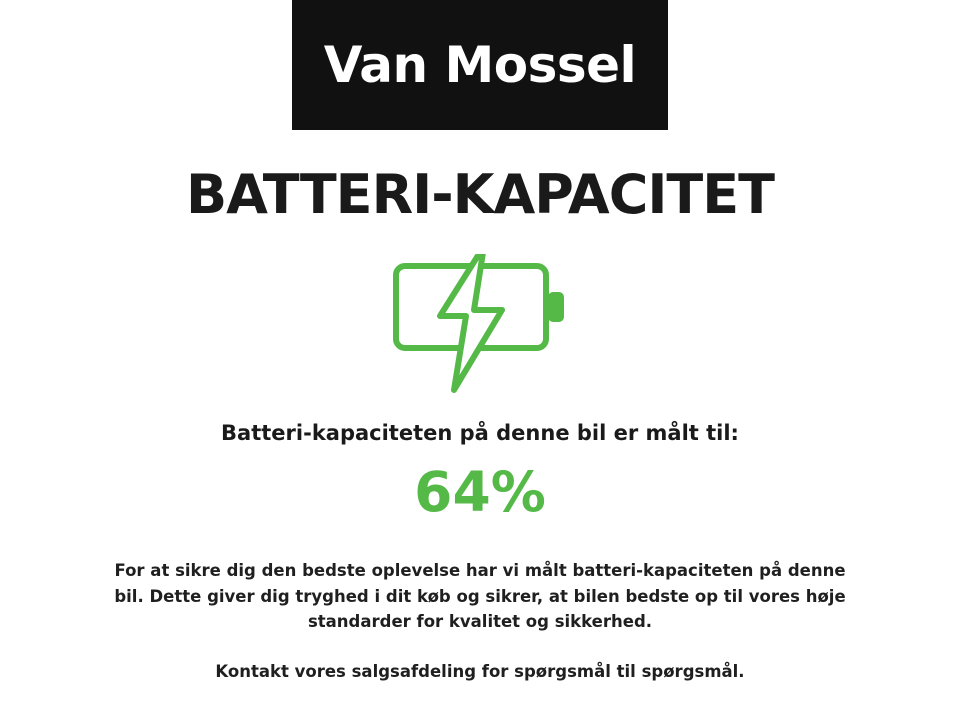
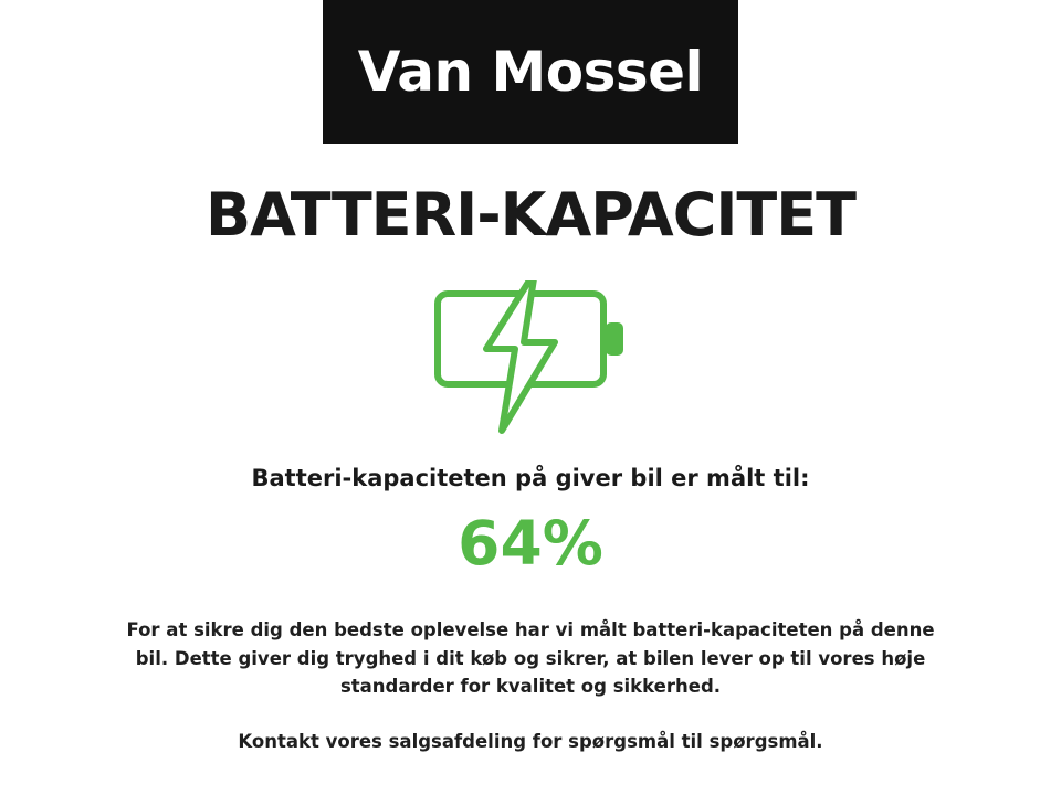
  Van Mossel
  BATTERI-KAPACITET
- Batteri-kapaciteten på denne bil er målt til:
+ Batteri-kapaciteten på giver bil er målt til:
  64%
- For at sikre dig den bedste oplevelse har vi målt batteri-kapaciteten på denne bil. Dette giver dig tryghed i dit køb og sikrer, at bilen bedste op til vores høje standarder for kvalitet og sikkerhed.
+ For at sikre dig den bedste oplevelse har vi målt batteri-kapaciteten på denne bil. Dette giver dig tryghed i dit køb og sikrer, at bilen lever op til vores høje standarder for kvalitet og sikkerhed.
  Kontakt vores salgsafdeling for spørgsmål til spørgsmål.
